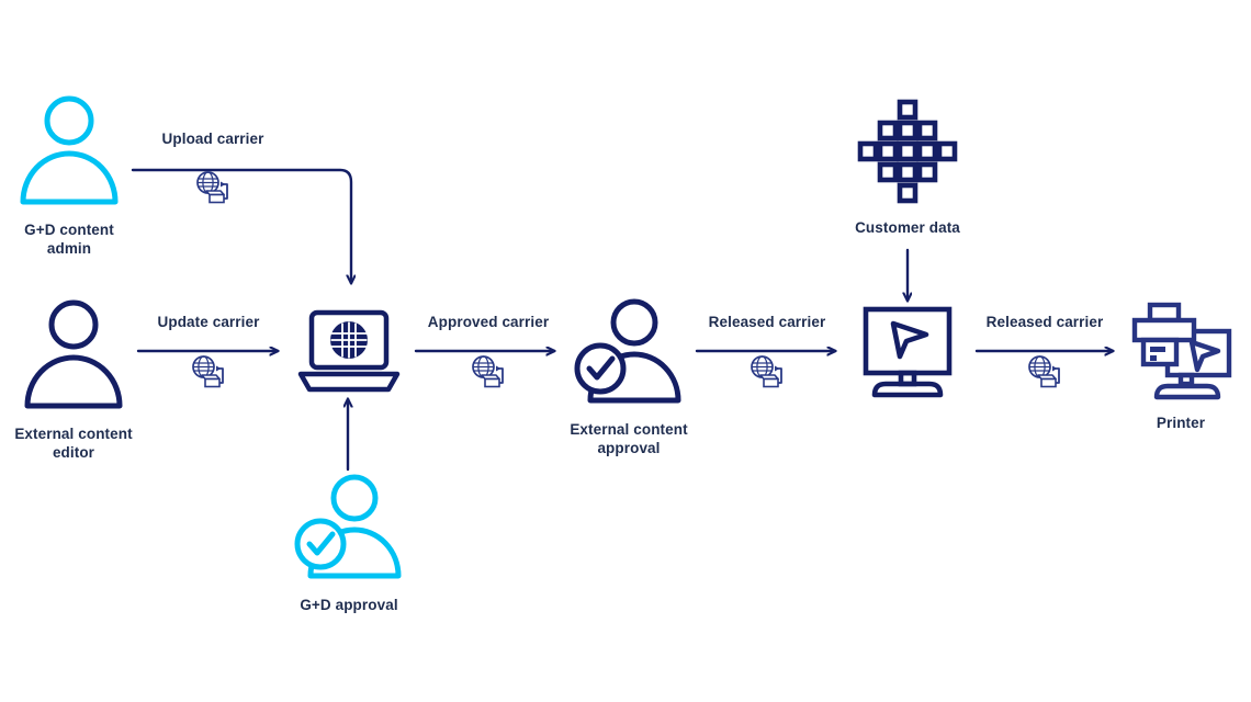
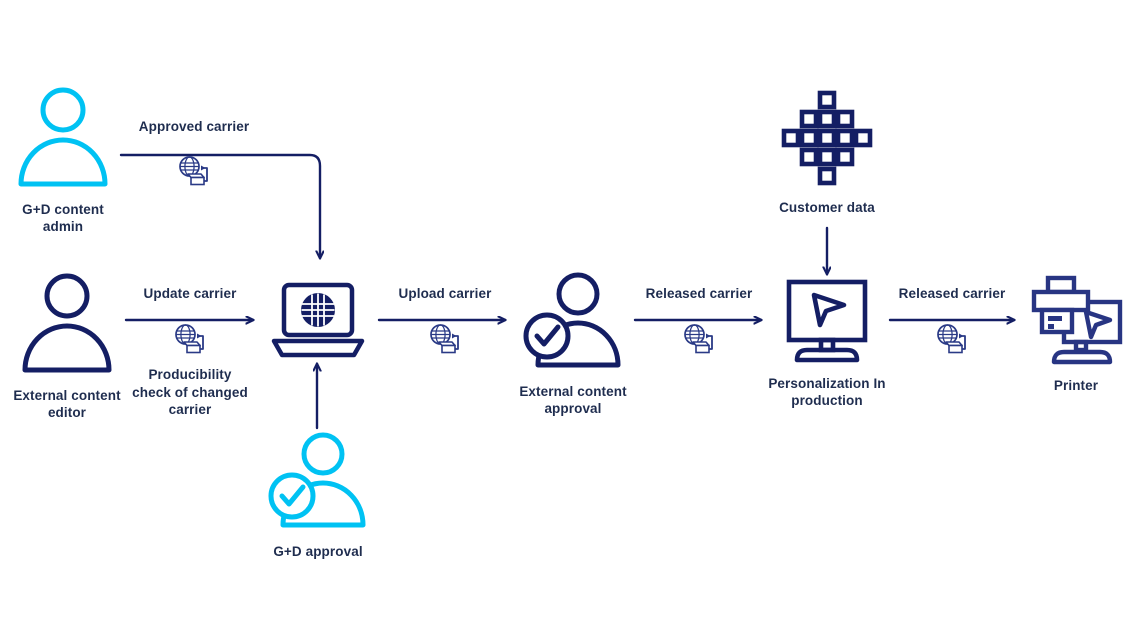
  G+D content
  admin
  External content
  editor
  G+D approval
  External content
  approval
  Customer data
+ Personalization In
+ production
  Printer
- Upload carrier
+ Approved carrier
  Update carrier
+ Producibility
+ check of changed
+ carrier
- Approved carrier
+ Upload carrier
  Released carrier
  Released carrier
